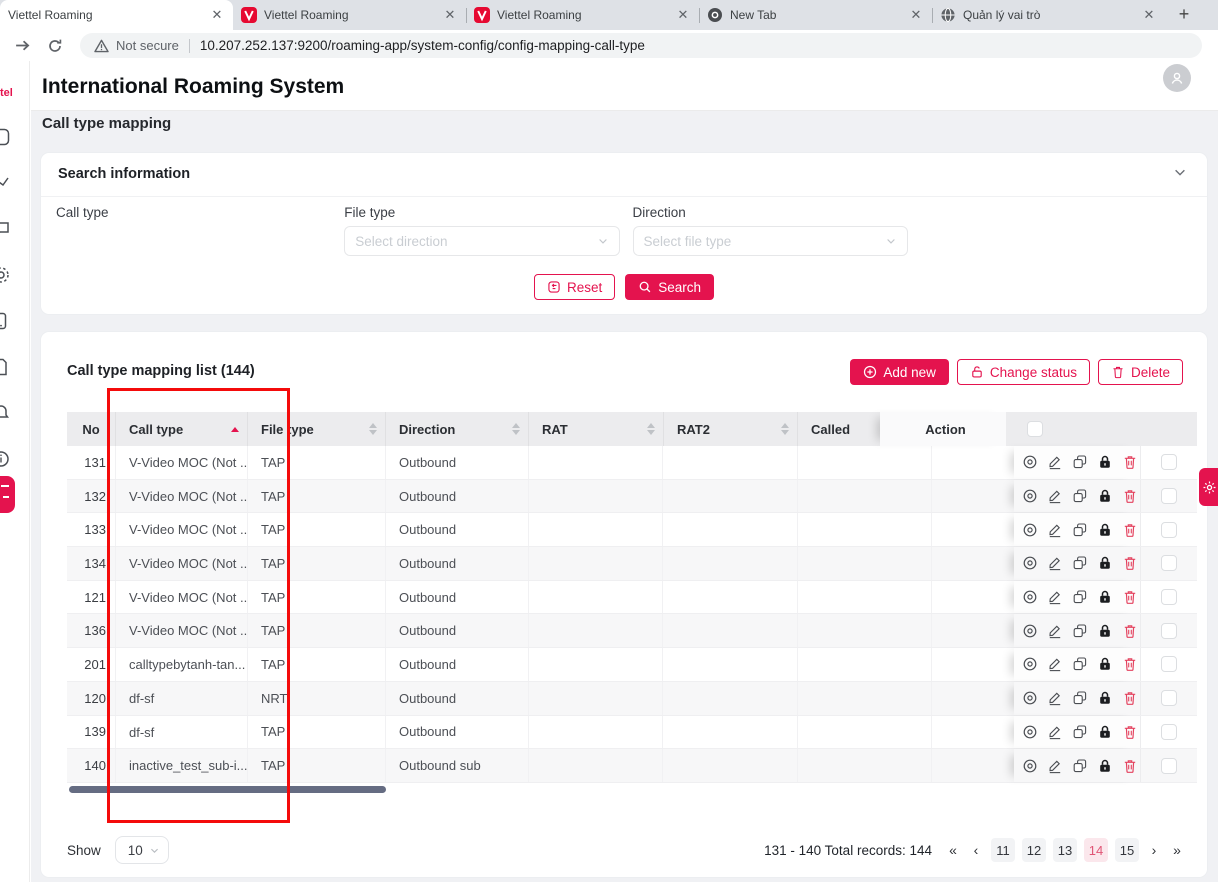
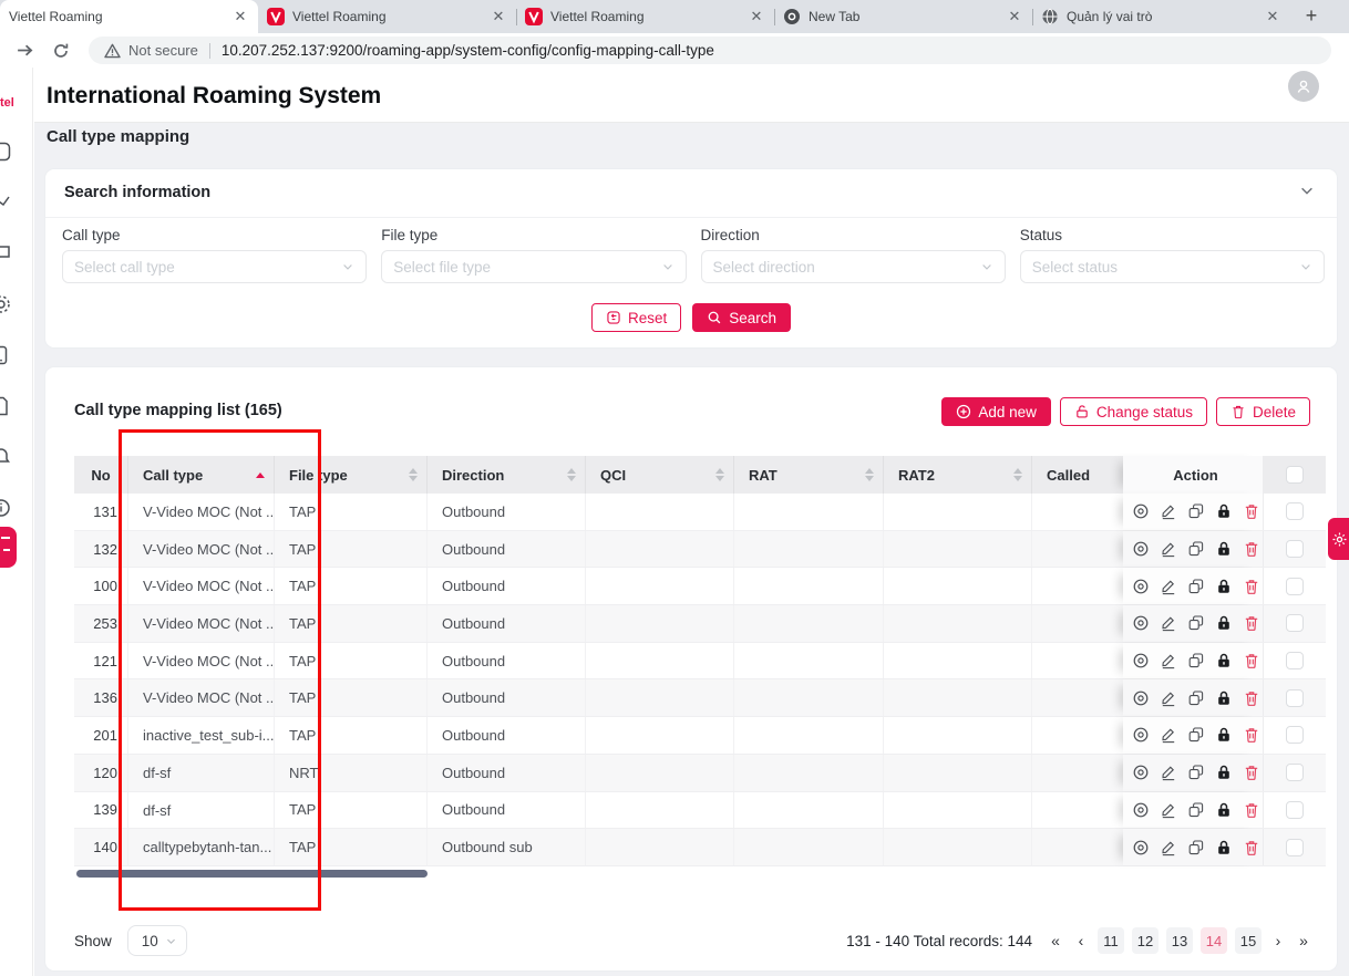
  Viettel Roaming
  ✕
  Viettel Roaming
  ✕
  Viettel Roaming
  ✕
  New Tab
  ✕
  Quản lý vai trò
  ✕
  +
  Not secure
  10.207.252.137:9200/roaming-app/system-config/config-mapping-call-type
  tel
  International Roaming System
  Call type mapping
  Search information
  Call type
+ Select call type
  File type
- Select direction
+ Select file type
  Direction
- Select file type
+ Select direction
+ Status
+ Select status
  Reset
  Search
- Call type mapping list (144)
+ Call type mapping list (165)
  Add new
  Change status
  Delete
  No
  Call type
  File type
  Direction
+ QCI
  RAT
  RAT2
  Called
  Action
  131
  V-Video MOC (Not ..
  TAP
  Outbound
  132
  V-Video MOC (Not ..
  TAP
  Outbound
- 133
+ 100
  V-Video MOC (Not ..
  TAP
  Outbound
- 134
+ 253
  V-Video MOC (Not ..
  TAP
  Outbound
  121
  V-Video MOC (Not ..
  TAP
  Outbound
  136
  V-Video MOC (Not ..
  TAP
  Outbound
  201
- calltypebytanh-tan...
+ inactive_test_sub-i...
  TAP
  Outbound
  120
  df-sf
  NRT
  Outbound
  139
  df-sf
  TAP
  Outbound
  140
- inactive_test_sub-i...
+ calltypebytanh-tan...
  TAP
  Outbound sub
  Show
  10
  131 - 140 Total records: 144
  «
  ‹
  11
  12
  13
  14
  15
  ›
  »
